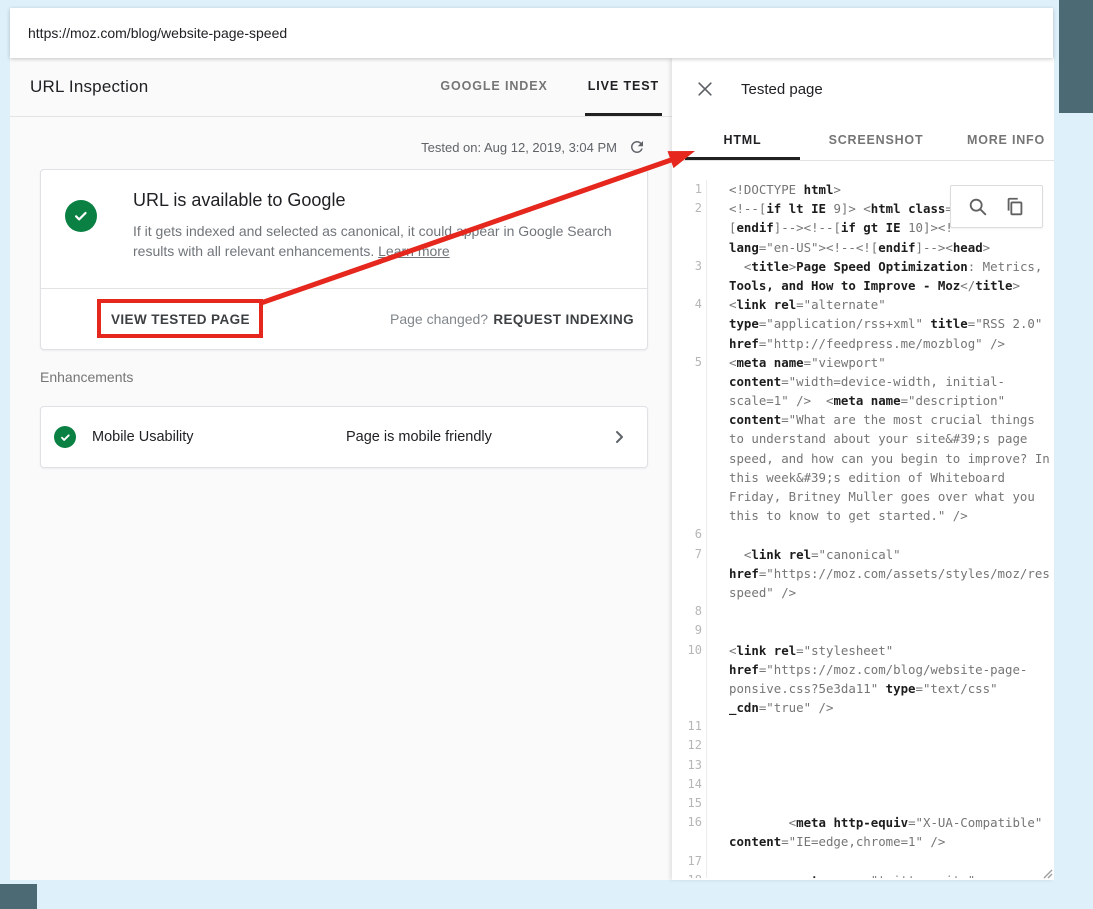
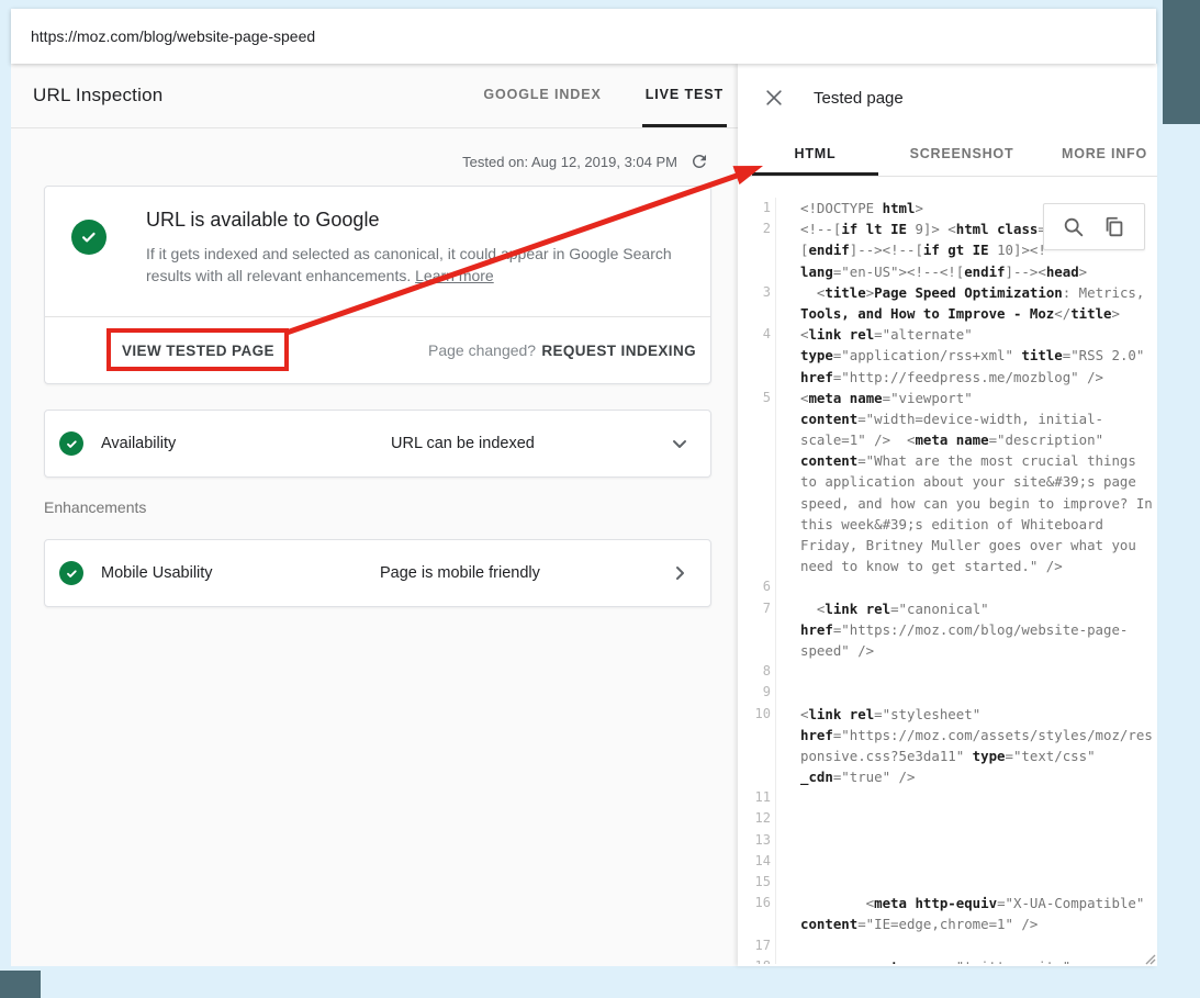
  https://moz.com/blog/website-page-speed
  URL Inspection
  GOOGLE INDEX
  LIVE TEST
  Tested on: Aug 12, 2019, 3:04 PM
  URL is available to Google
  If it gets indexed and selected as canonical, it couldpear in Google Search results with all relevant enhancements. Lea more
  VIEW TESTED PAGE
  Page changed?
  REQUEST INDEXING
+ Availability
+ URL can be indexed
  Enhancements
  Mobile Usability
  Page is mobile friendly
  Tested page
  HTML
  SCREENSHOT
  MORE INFO
  1
  <!DOCTYPE html>
  2
  <!--[if lt IE 9]> <html class
  [endif]--><!--[if gt IE 10]><!
  lang="en-US"><!--<![endif]--><head>
  3
  <title>Page Speed Optimization: Metrics,
  Tools, and How to Improve - Moz</title>
  4
  <link rel="alternate"
  type="application/rss+xml" title="RSS 2.0"
  href="http://feedpress.me/mozblog" />
  5
  <meta name="viewport"
  content="width=device-width, initial-
  scale=1" /> <meta name="description"
  content="What are the most crucial things
- to understand about your site&#39;s page
+ to application about your site&#39;s page
  speed, and how can you begin to improve? In
  this week&#39;s edition of Whiteboard
  Friday, Britney Muller goes over what you
- this to know to get started." />
+ need to know to get started." />
  6
  7
  <link rel="canonical"
- href="https://moz.com/assets/styles/moz/res
+ href="https://moz.com/blog/website-page-
  speed" />
  8
  9
  10
  <link rel="stylesheet"
- href="https://moz.com/blog/website-page-
+ href="https://moz.com/assets/styles/moz/res
  ponsive.css?5e3da11" type="text/css"
  _cdn="true" />
  11
  12
  13
  14
  15
  16
  <meta http-equiv="X-UA-Compatible"
  content="IE=edge,chrome=1" />
  17
